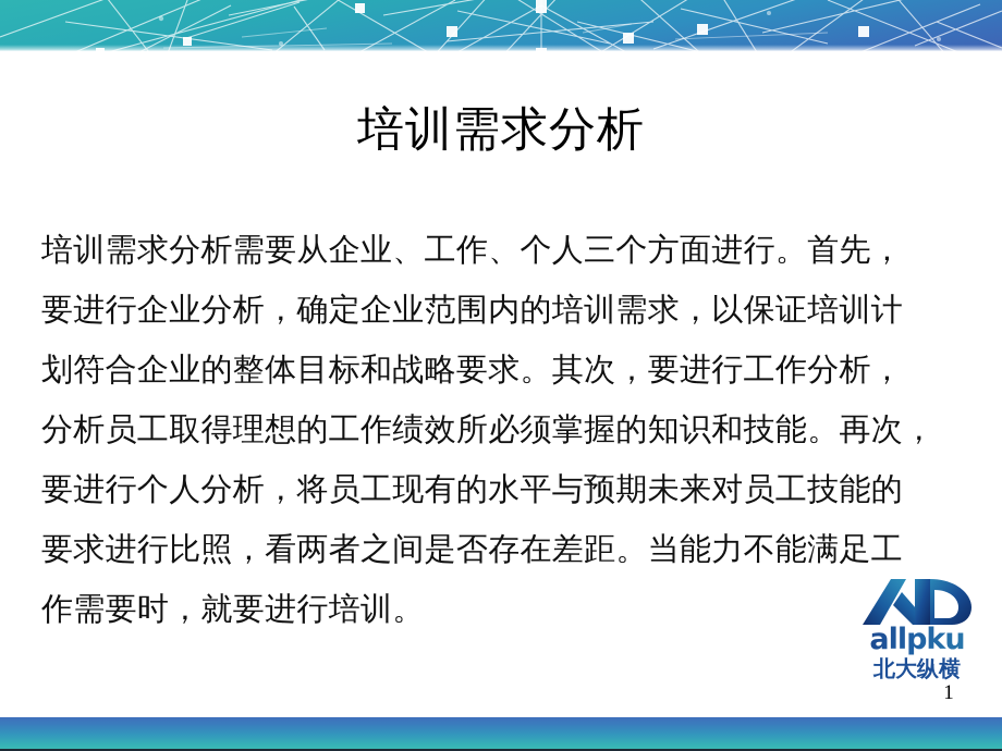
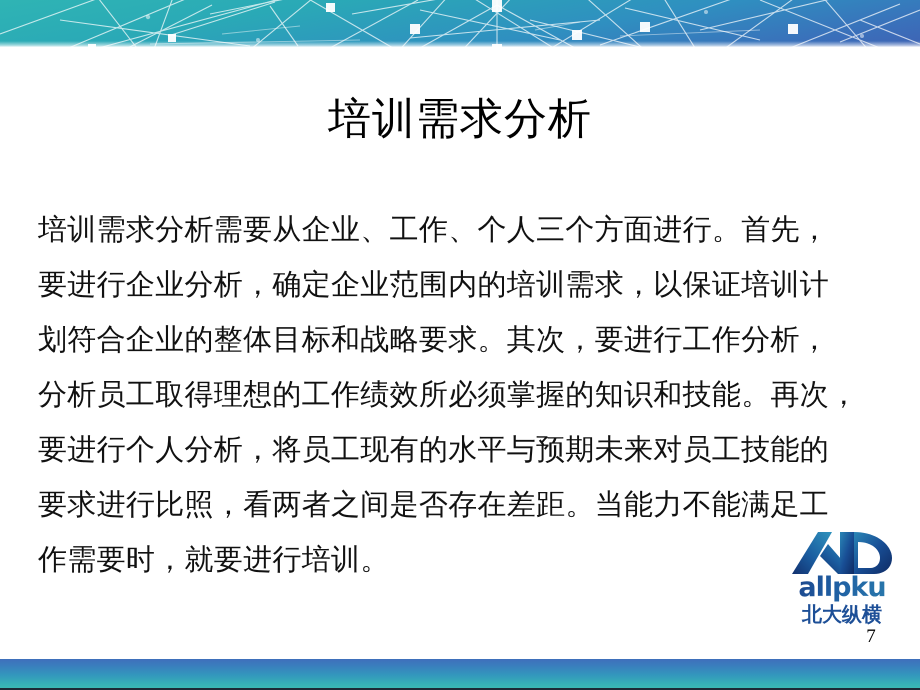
  培训需求分析
  培训需求分析需要从企业、工作、个人三个方面进行。首先，
  要进行企业分析，确定企业范围内的培训需求，以保证培训计
  划符合企业的整体目标和战略要求。其次，要进行工作分析，
  分析员工取得理想的工作绩效所必须掌握的知识和技能。再次，
  要进行个人分析，将员工现有的水平与预期未来对员工技能的
  要求进行比照，看两者之间是否存在差距。当能力不能满足工
  作需要时，就要进行培训。
  allpku
  北大纵横
- 1
+ 7
